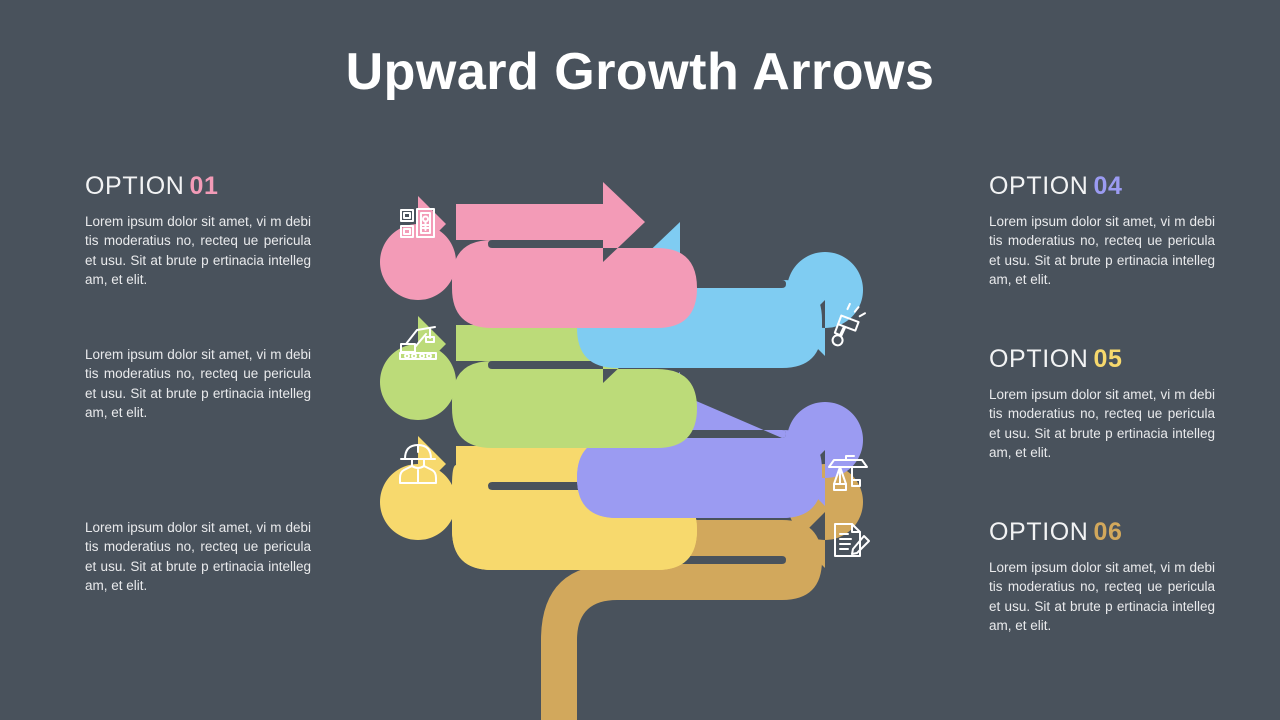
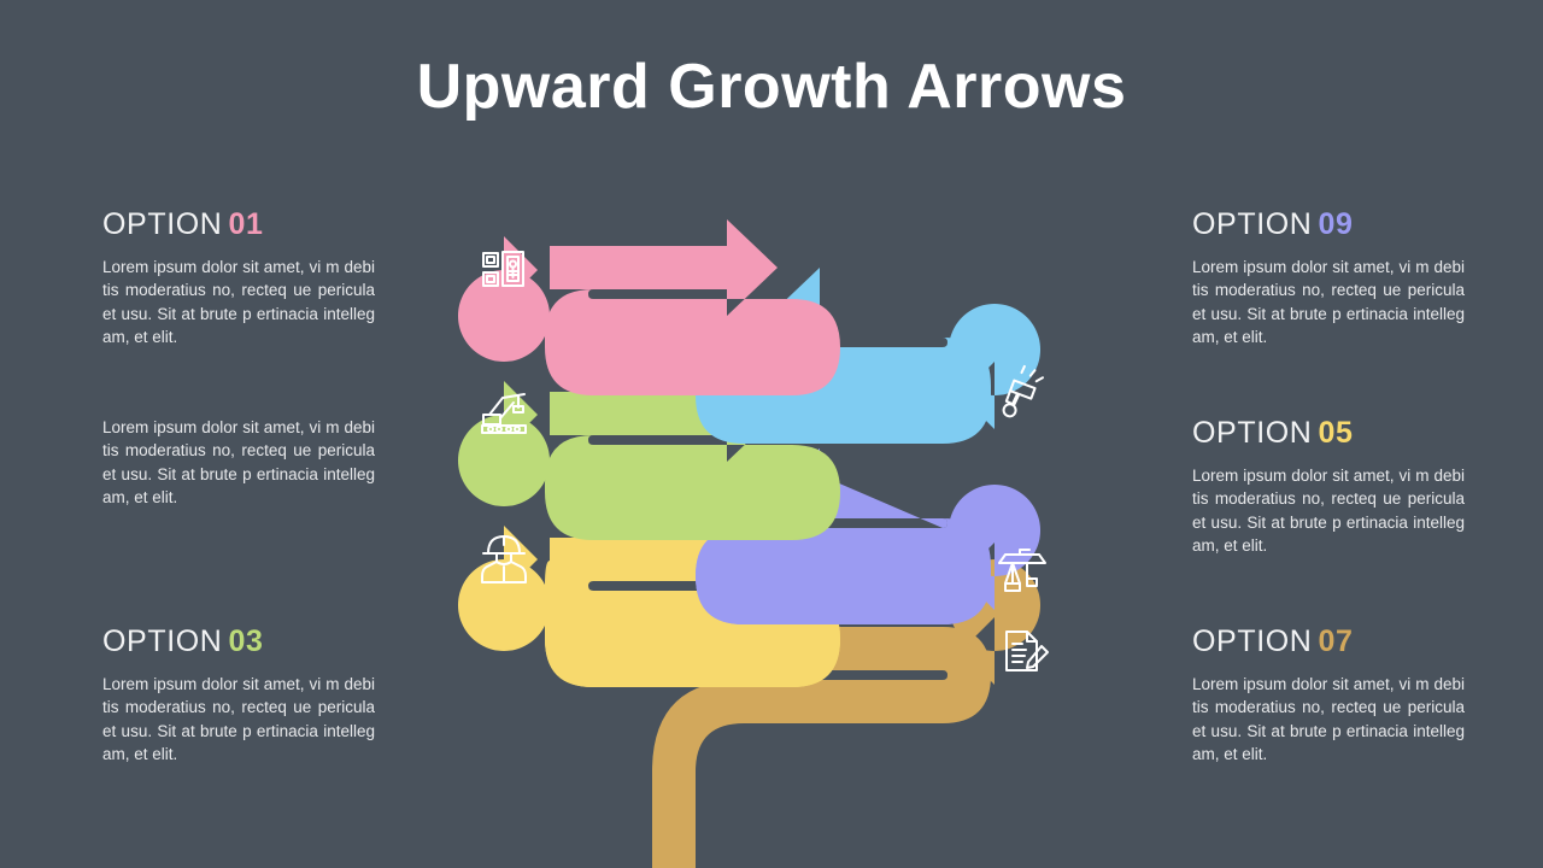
  Upward Growth Arrows
  OPTION 01
  Lorem ipsum dolor sit amet, vi m debitis moderatius no, recteq ue pericula et usu. Sit at brute p ertinacia intellegam, et elit.
  Lorem ipsum dolor sit amet, vi m debitis moderatius no, recteq ue pericula et usu. Sit at brute p ertinacia intellegam, et elit.
+ OPTION 03
  Lorem ipsum dolor sit amet, vi m debitis moderatius no, recteq ue pericula et usu. Sit at brute p ertinacia intellegam, et elit.
- OPTION 04
+ OPTION 09
  Lorem ipsum dolor sit amet, vi m debitis moderatius no, recteq ue pericula et usu. Sit at brute p ertinacia intellegam, et elit.
  OPTION 05
  Lorem ipsum dolor sit amet, vi m debitis moderatius no, recteq ue pericula et usu. Sit at brute p ertinacia intellegam, et elit.
- OPTION 06
+ OPTION 07
  Lorem ipsum dolor sit amet, vi m debitis moderatius no, recteq ue pericula et usu. Sit at brute p ertinacia intellegam, et elit.
